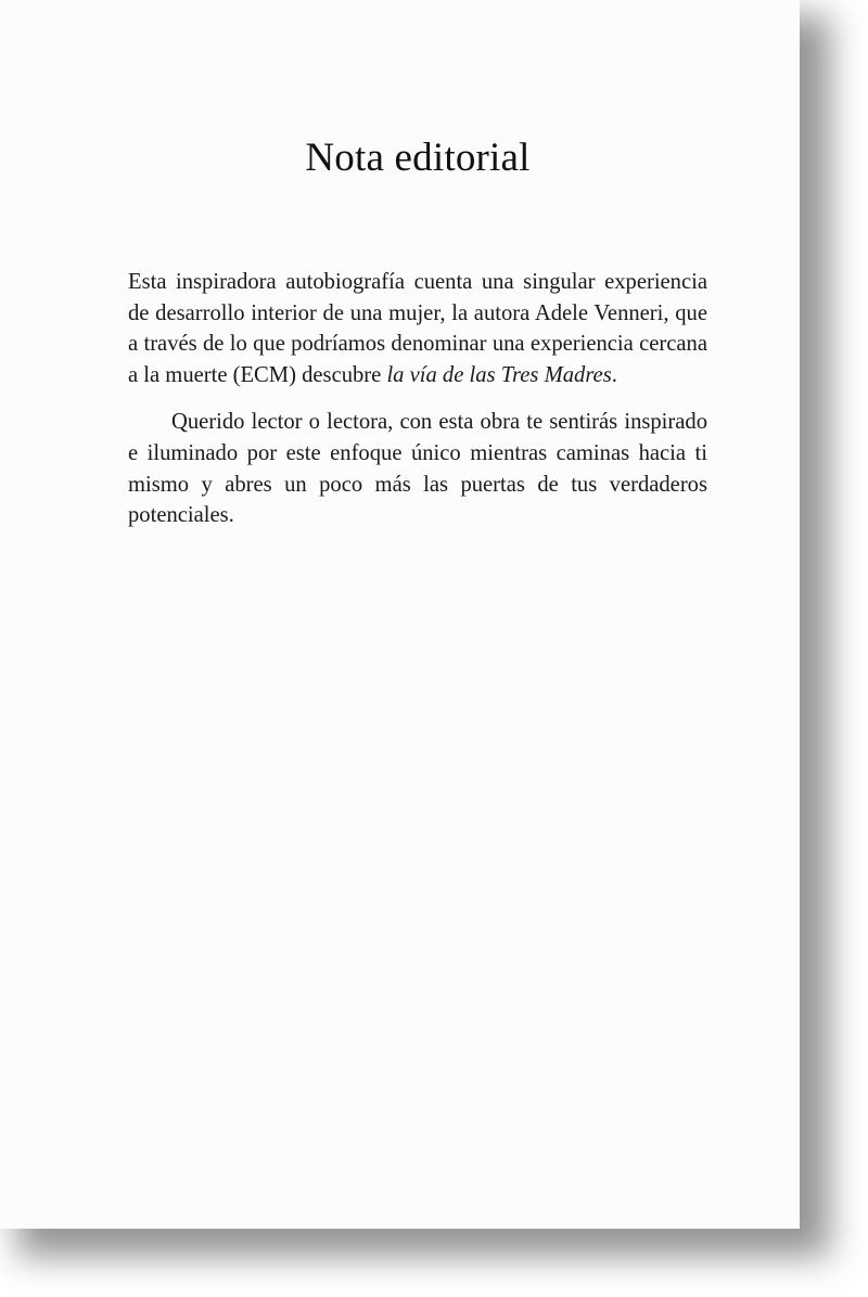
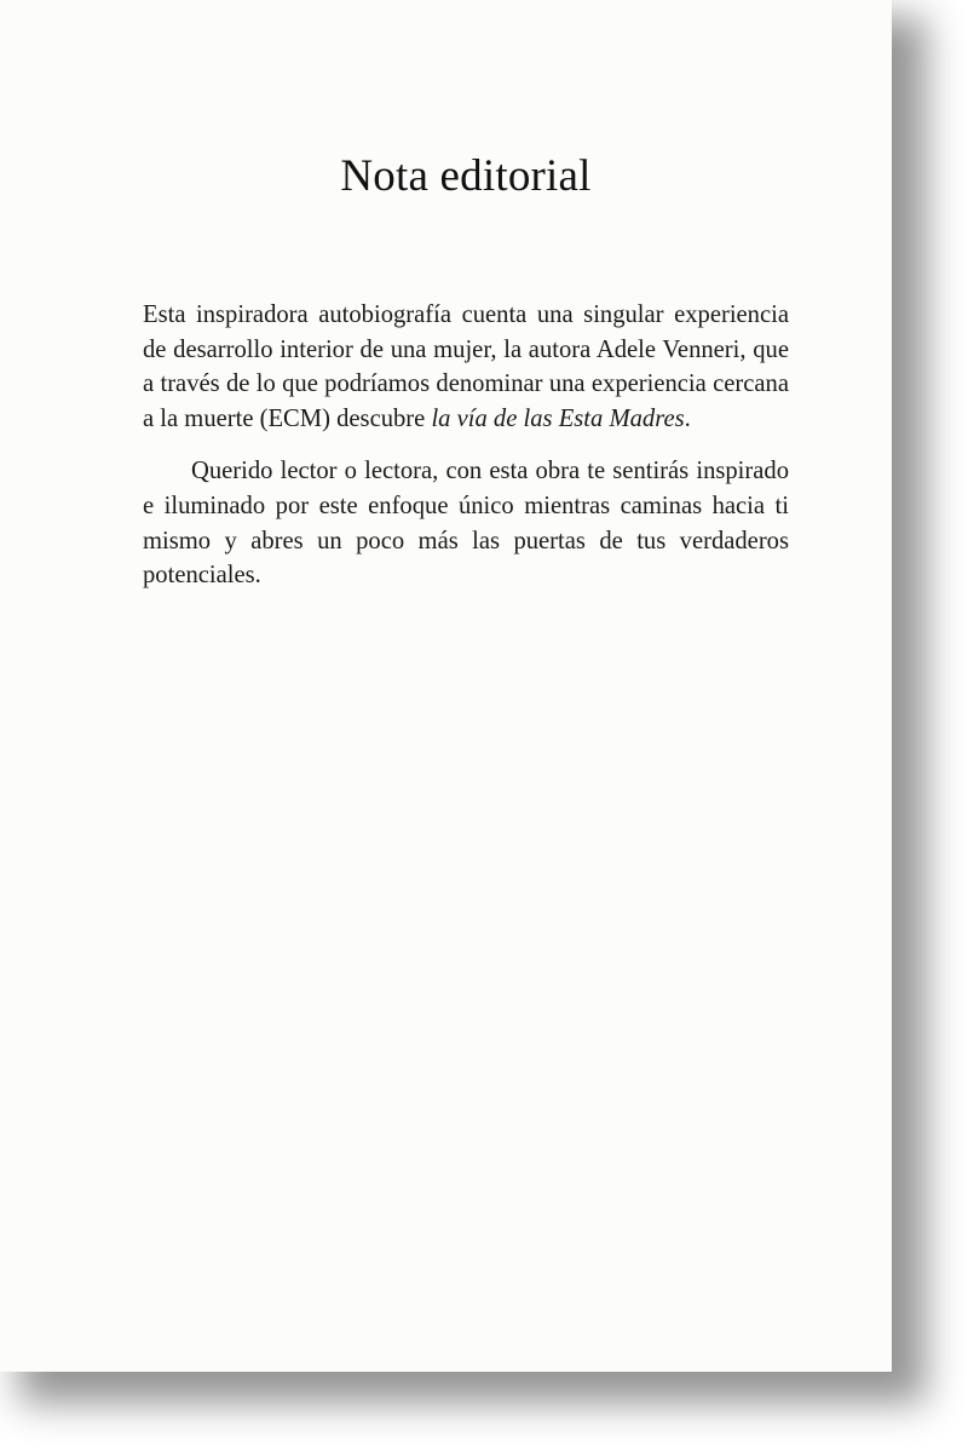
  Nota editorial
- Esta inspiradora autobiografía cuenta una singular experiencia de desarrollo interior de una mujer, la autora Adele Venneri, que a través de lo que podríamos denominar una experiencia cercana a la muerte (ECM) descubre la vía de las Tres Madres.
+ Esta inspiradora autobiografía cuenta una singular experiencia de desarrollo interior de una mujer, la autora Adele Venneri, que a través de lo que podríamos denominar una experiencia cercana a la muerte (ECM) descubre la vía de las Esta Madres.
  Querido lector o lectora, con esta obra te sentirás inspirado e iluminado por este enfoque único mientras caminas hacia ti mismo y abres un poco más las puertas de tus verdaderos potenciales.
